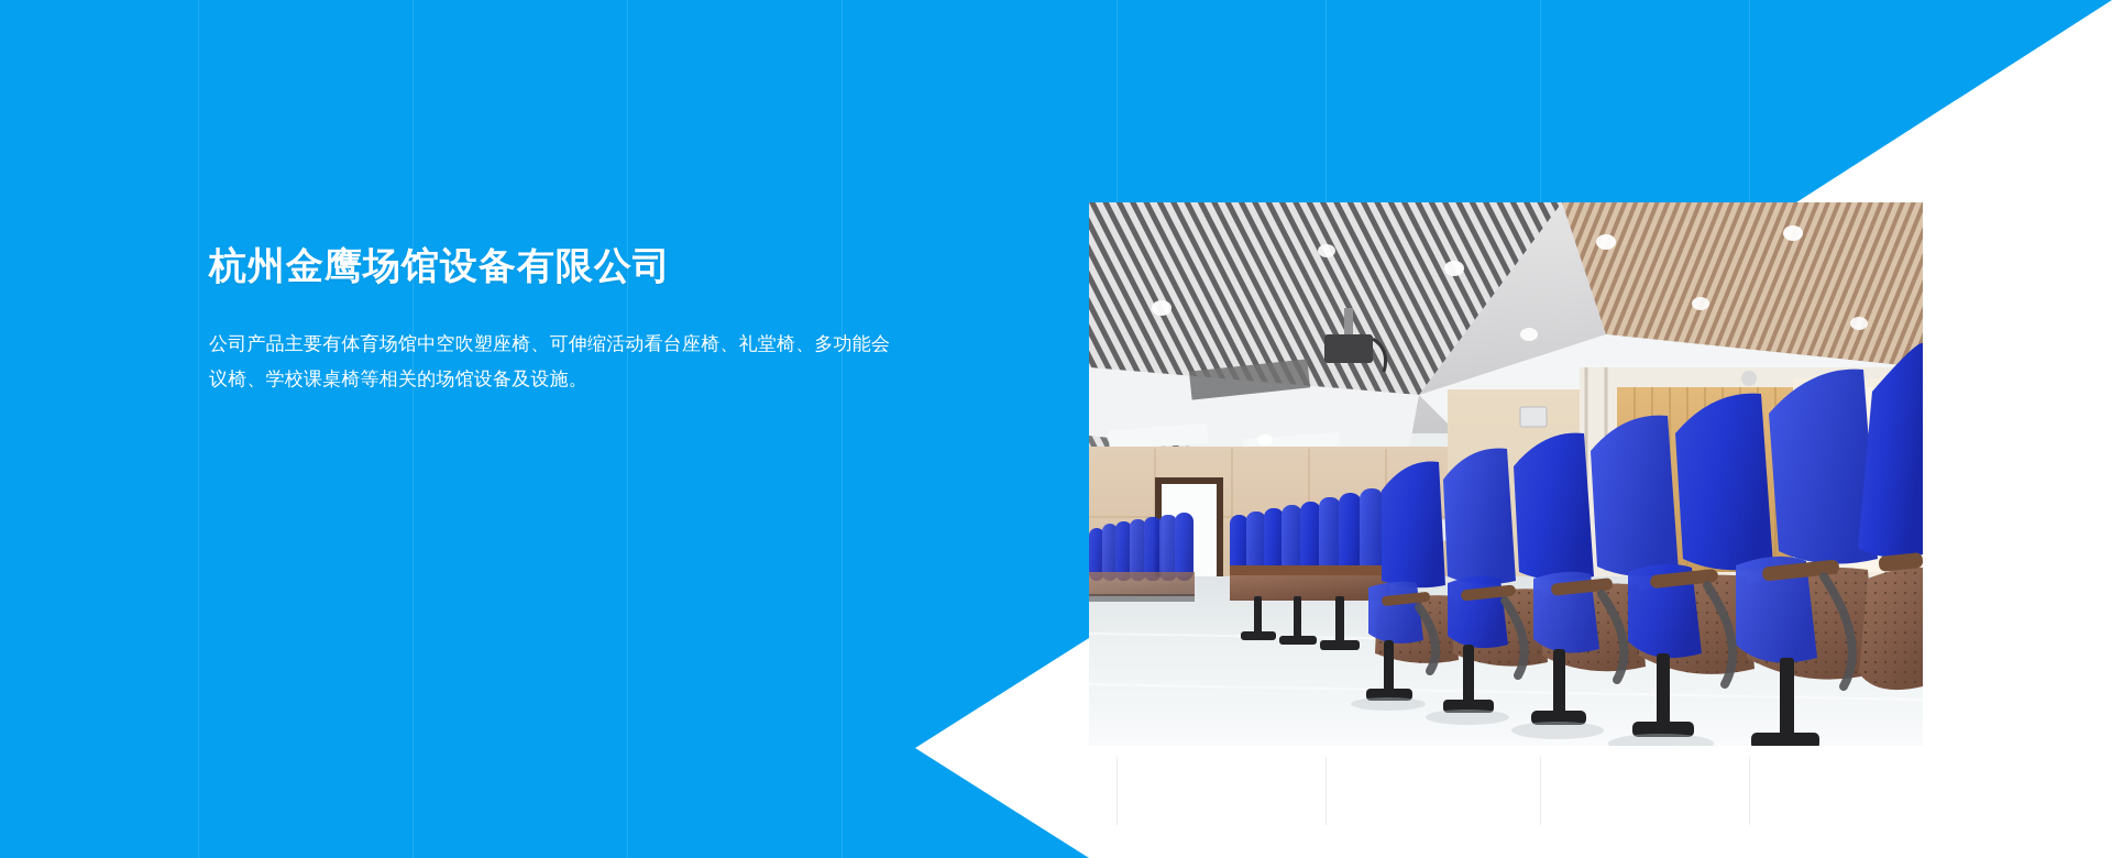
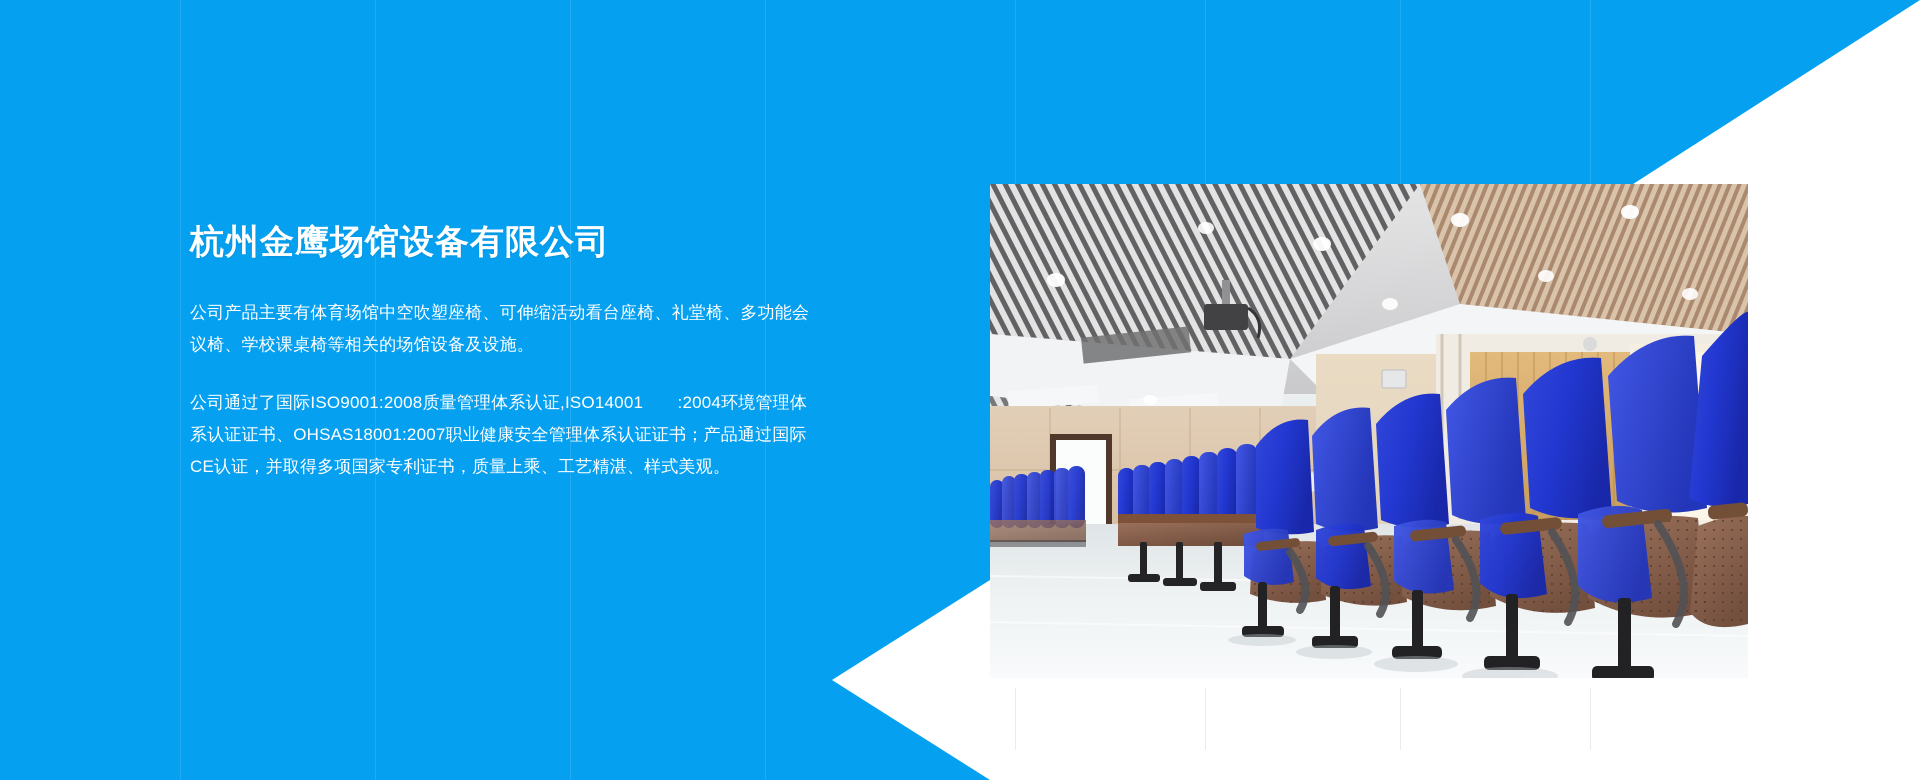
  杭州金鹰场馆设备有限公司
  公司产品主要有体育场馆中空吹塑座椅、可伸缩活动看台座椅、礼堂椅、多功能会议椅、学校课桌椅等相关的场馆设备及设施。
+ 公司通过了国际ISO9001:2008质量管理体系认证,ISO14001 :2004环境管理体系认证证书、OHSAS18001:2007职业健康安全管理体系认证证书；产品通过国际CE认证，并取得多项国家专利证书，质量上乘、工艺精湛、样式美观。
